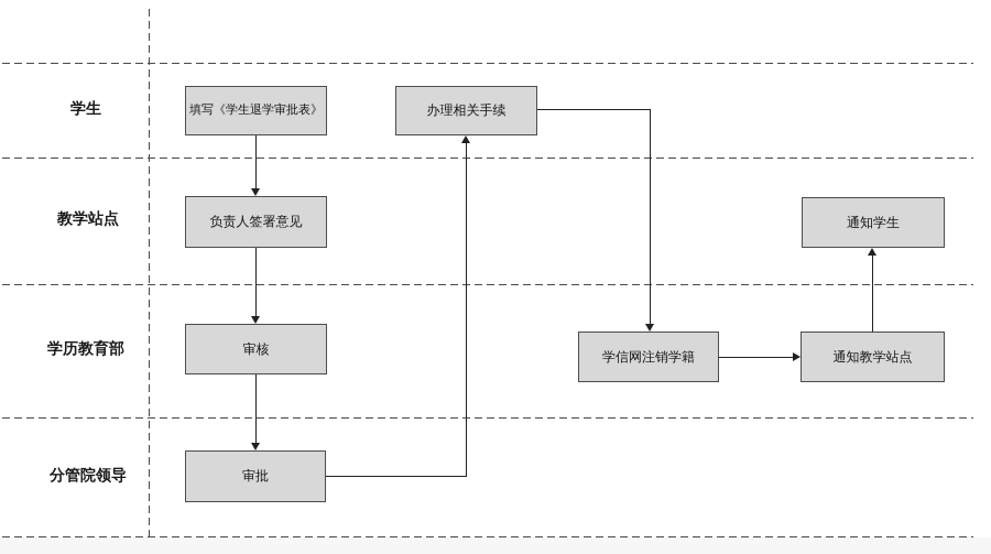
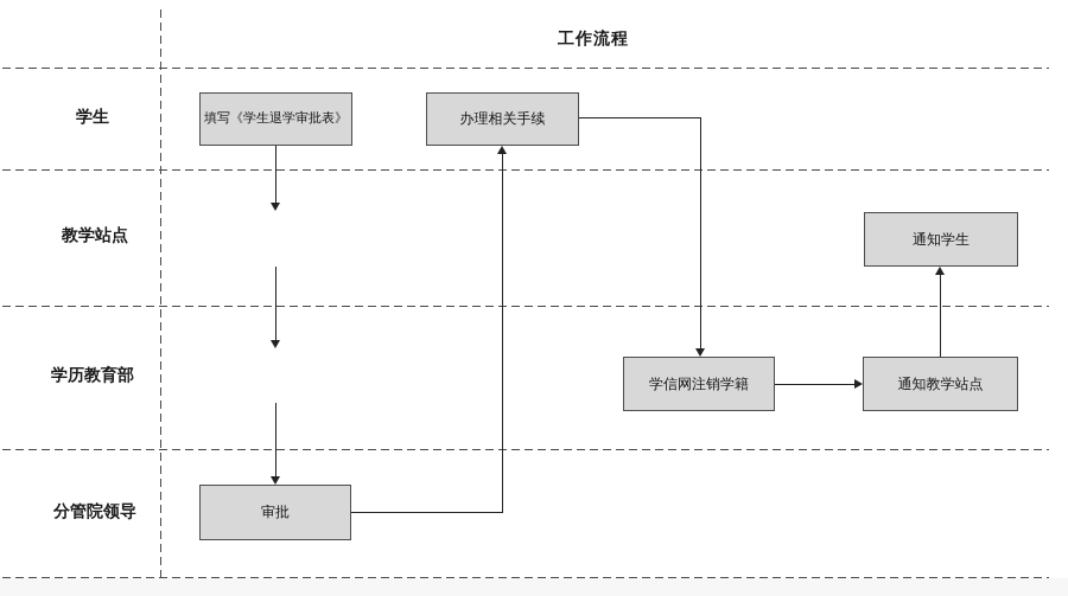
+ 工作流程
  学生
  教学站点
  学历教育部
  分管院领导
  填写《学生退学审批表》
- 负责人签署意见
- 审核
  审批
  办理相关手续
  学信网注销学籍
  通知教学站点
  通知学生
